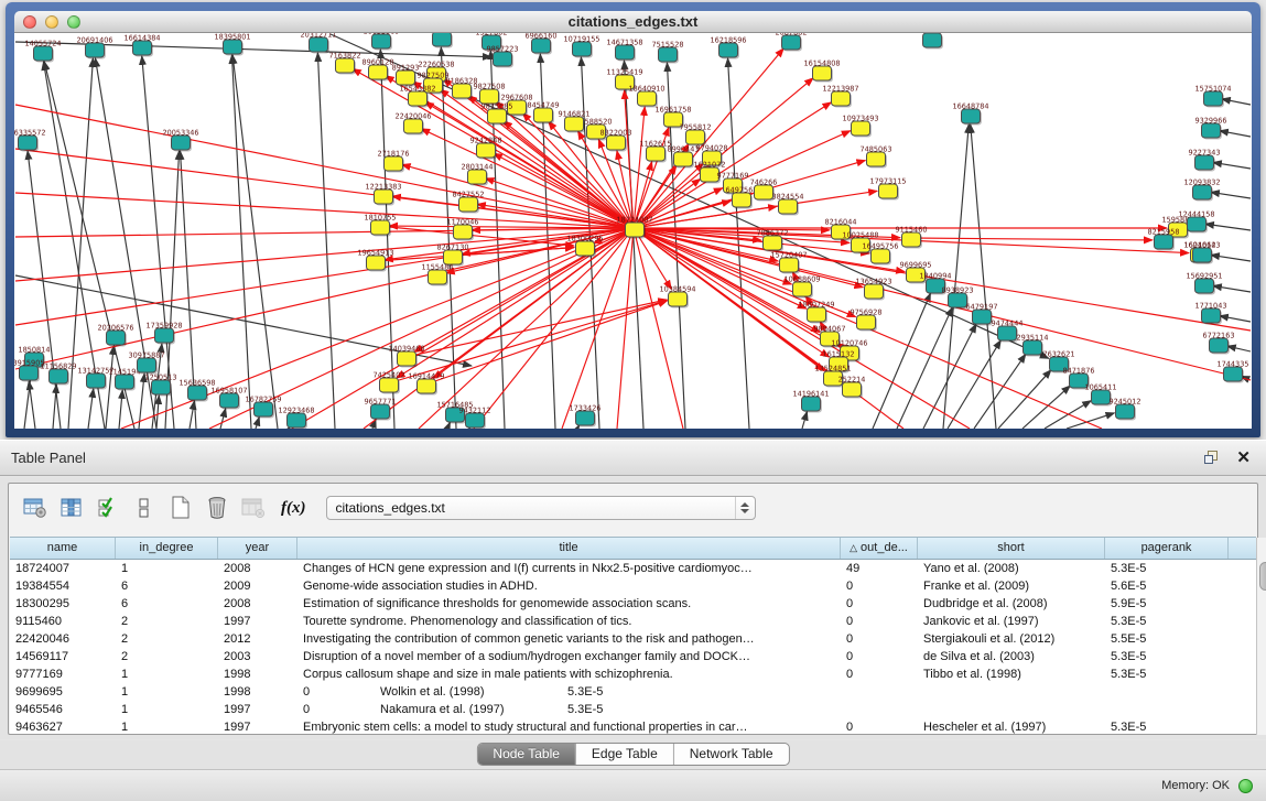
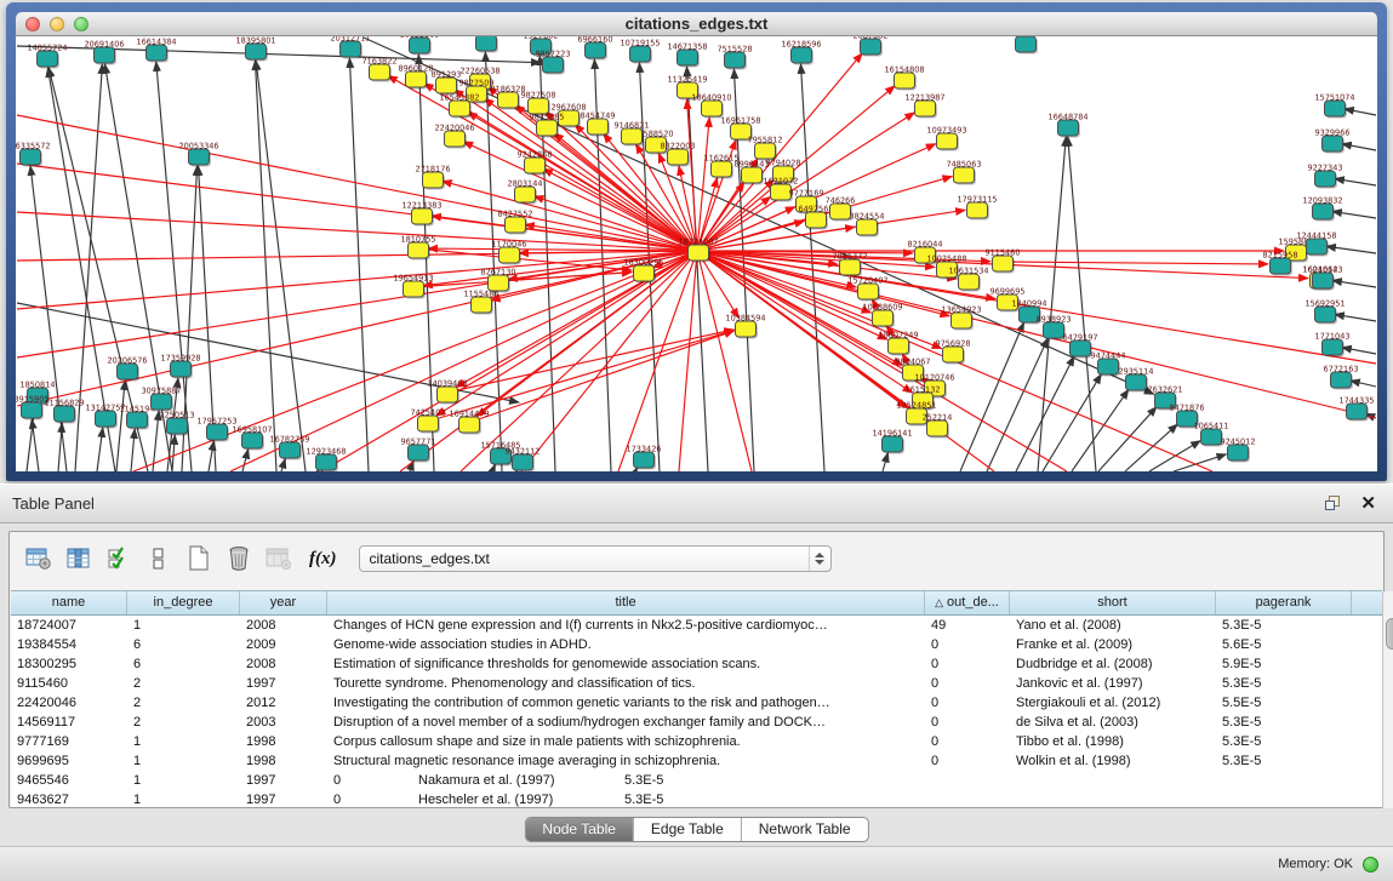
  citations_edges.txt
  18724007
  11325419
  18640910
  16961758
  7955812
  9794028
  1162615
  8990443
  1621072
  9777169
  649756
  746266
  3824554
  16154808
  12213987
  10973493
  7485063
  17973115
  588520
  8322003
  7163822
  8960128
  891293
  22260538
  9827509
  16543382
  8186328
  9827508
  2967608
  9875685
  8454749
  9146821
  22420046
  2718176
  9242848
  2803144
  12213383
  8427552
  1810755
  1170046
  19654913
  8267130
  18300295
  10384594
  7886372
  8216044
  10025488
- 16495756
+ 10631534
  9115460
  9699695
  15720407
  10688609
  13654923
  18807249
  9756928
  9884067
  10120746
  1615132
  13524851
  252214
  14039468
  7425402
  16914479
  15958
  1604612
  1155484
  14055724
  20691406
  16614384
  18395801
  20312711
  6966160
  10719155
  14671358
  7515528
  16218596
  9857223
  20053346
  6335572
  20206576
  17359928
  1850814
  3915905
  11156829
  13142757
  114519
  30975887
  1250513
- 15636598
+ 17957253
  16958107
  16782759
  12923468
  9657771
  15716485
  9432112
  1733426
  14196141
  1840994
  8938923
  6479197
  9474444
  2935114
  7632621
  8471876
  1065411
  9245012
  15751074
  9329966
  9227343
  12093832
  12444158
  16210643
  15692951
  1771043
  6772163
  1744335
  8215958
  16648784
  Table Panel
  ✕
  f(x)
  citations_edges.txt
  name
  in_degree
  year
  title
  △ out_de...
  short
  pagerank
  18724007
  1
  2008
  Changes of HCN gene expression and I(f) currents in Nkx2.5-positive cardiomyoc…
  49
  Yano et al. (2008)
  5.3E-5
  19384554
  6
  2009
  Genome-wide association studies in ADHD.
  0
  Franke et al. (2009)
  5.6E-5
  18300295
  6
  2008
  Estimation of significance thresholds for genomewide association scans.
  0
  Dudbridge et al. (2008)
  5.9E-5
  9115460
  2
  1997
  Tourette syndrome. Phenomenology and classification of tics.
  0
  Jankovic et al. (1997)
  5.3E-5
  22420046
  2
  2012
  Investigating the contribution of common genetic variants to the risk and pathogen…
  0
  Stergiakouli et al. (2012)
  5.5E-5
  14569117
  2
  2003
  Disruption of a novel member of a sodium/hydrogen exchanger family and DOCK…
  0
  de Silva et al. (2003)
  5.3E-5
  9777169
  1
  1998
  Corpus callosum shape and size in male patients with schizophrenia.
  0
  Tibbo et al. (1998)
  5.3E-5
  9699695
  1
  1998
+ Structural magnetic resonance image averaging in schizophrenia.
  0
  Wolkin et al. (1998)
  5.3E-5
  9465546
  1
  1997
  0
  Nakamura et al. (1997)
  5.3E-5
  9463627
  1
  1997
- Embryonic stem cells: a model to study structural and functional properties in car…
  0
  Hescheler et al. (1997)
  5.3E-5
  Node Table
  Edge Table
  Network Table
  Memory: OK
